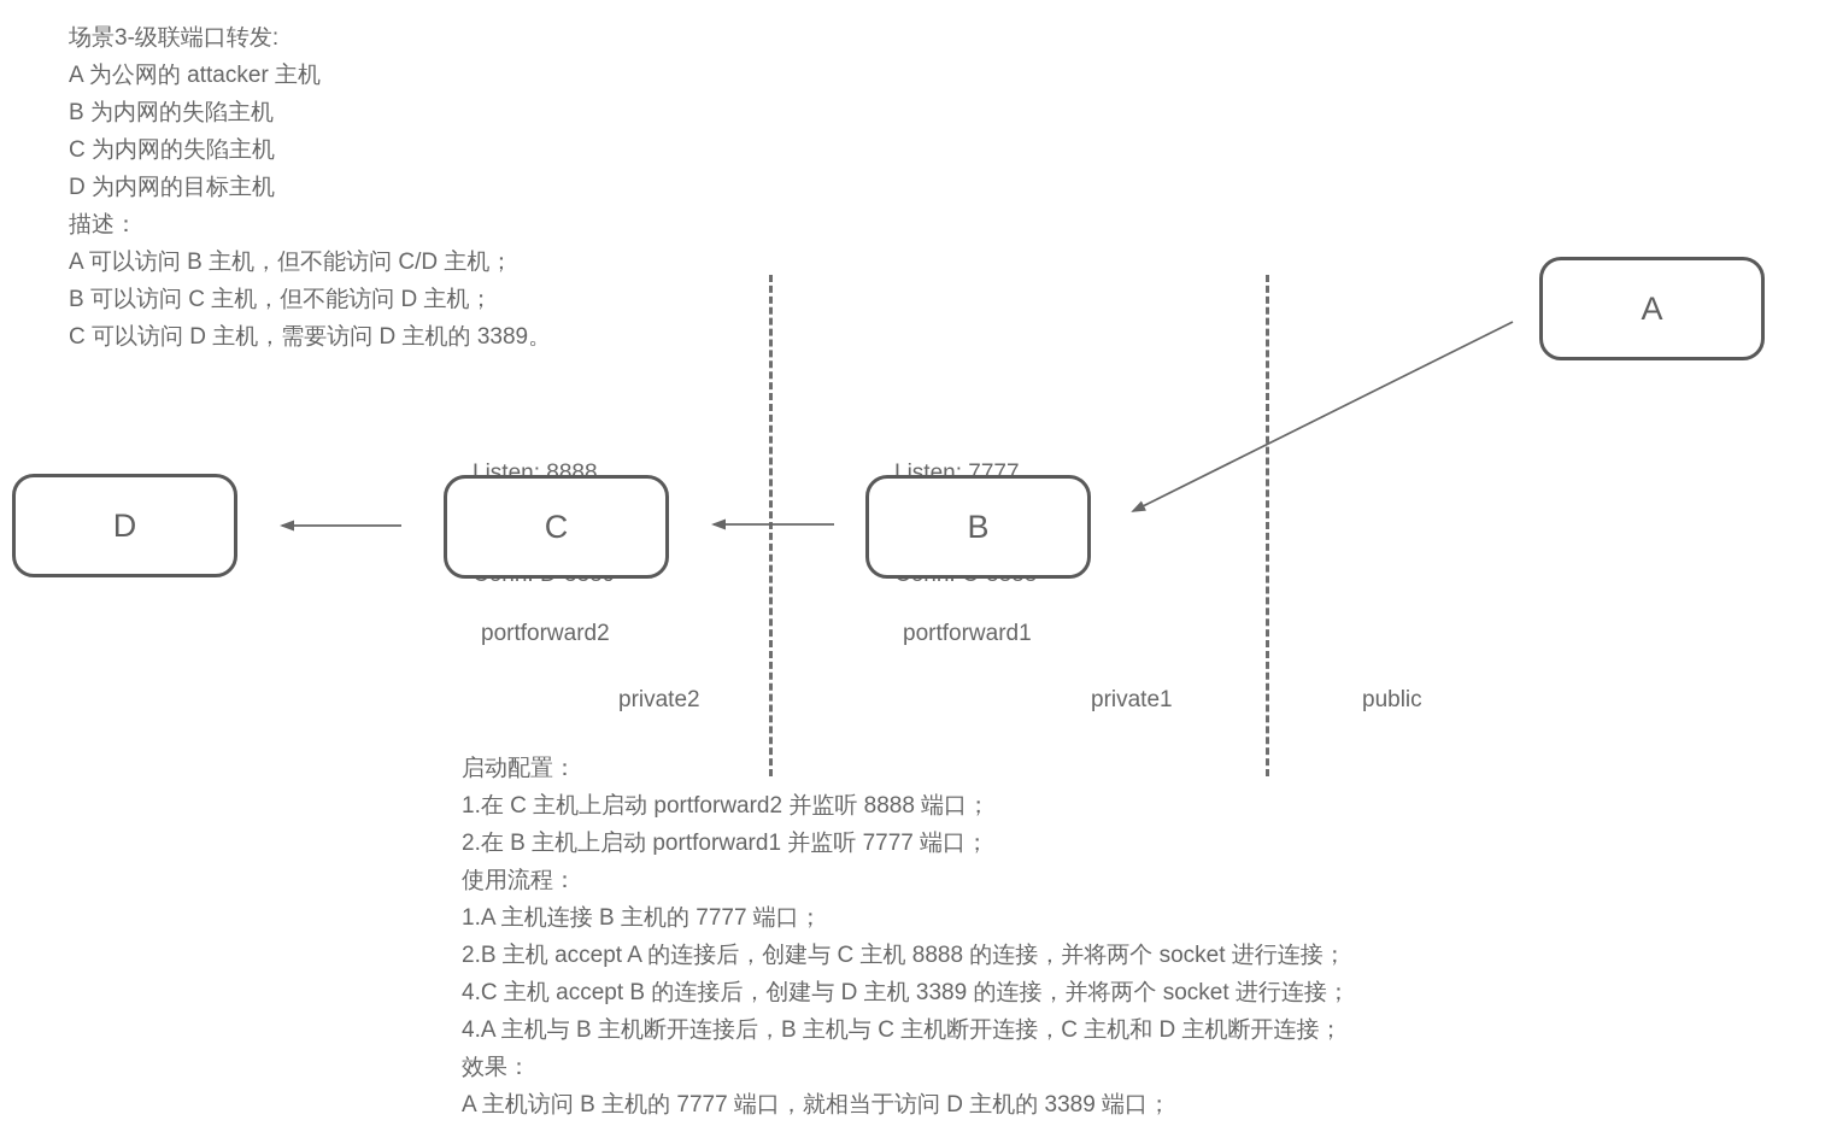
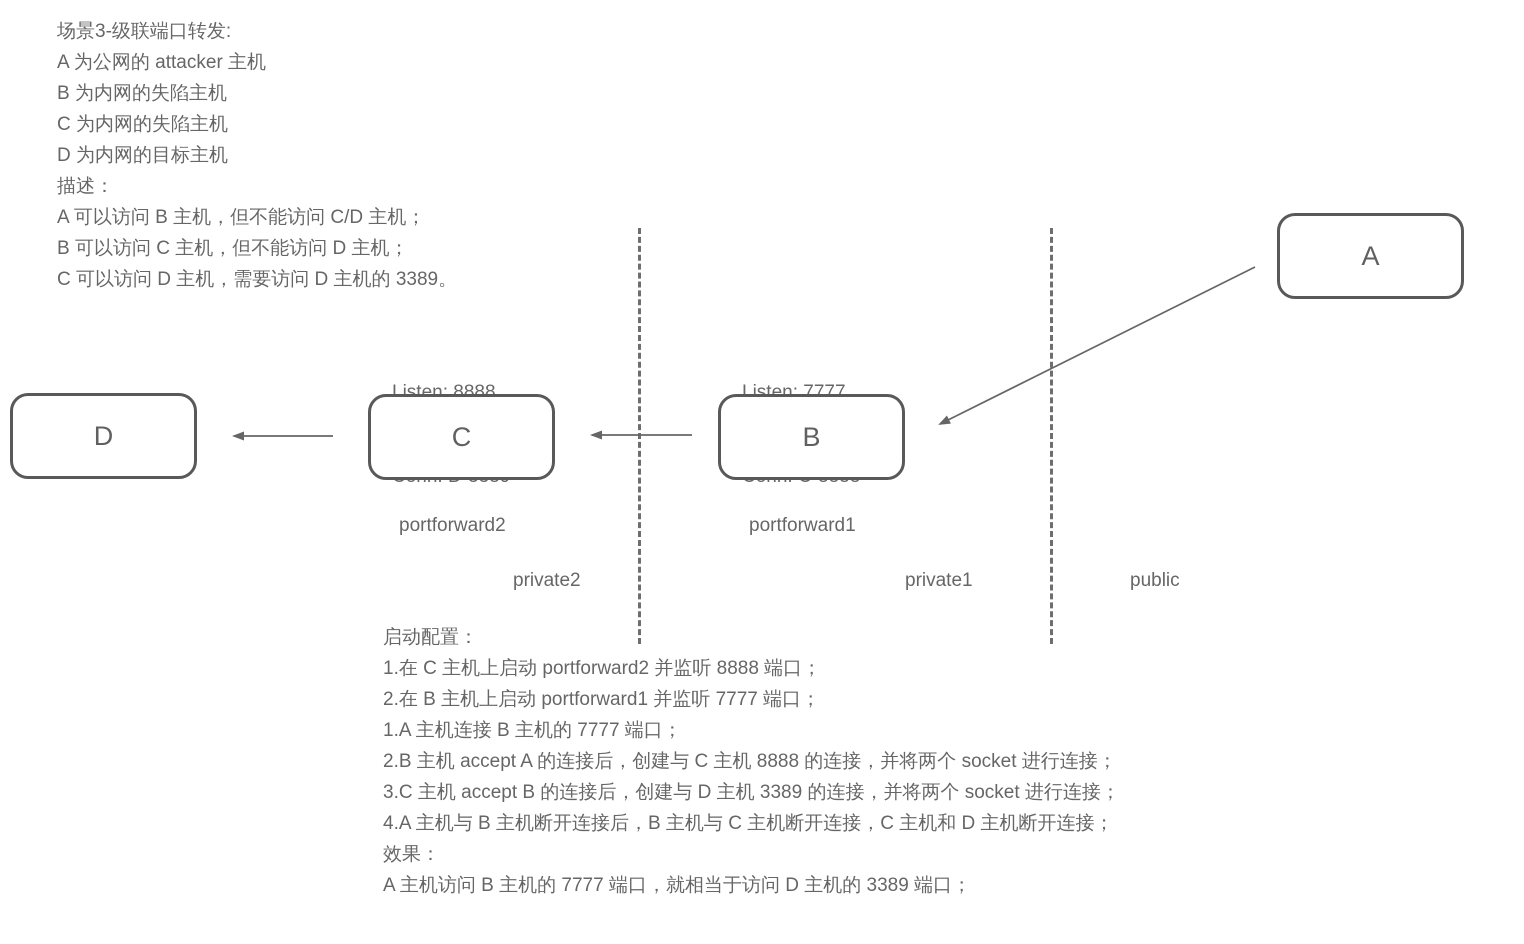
  场景3-级联端口转发:
  A 为公网的 attacker 主机
  B 为内网的失陷主机
  C 为内网的失陷主机
  D 为内网的目标主机
  描述：
  A 可以访问 B 主机，但不能访问 C/D 主机；
  B 可以访问 C 主机，但不能访问 D 主机；
  C 可以访问 D 主机，需要访问 D 主机的 3389。
  Listen: 7777
  Listen: 8888
  A
  B
  C
  D
  portforward2
  portforward1
  private2
  private1
  public
  启动配置：
  1.在 C 主机上启动 portforward2 并监听 8888 端口；
  2.在 B 主机上启动 portforward1 并监听 7777 端口；
- 使用流程：
  1.A 主机连接 B 主机的 7777 端口；
  2.B 主机 accept A 的连接后，创建与 C 主机 8888 的连接，并将两个 socket 进行连接；
- 4.C 主机 accept B 的连接后，创建与 D 主机 3389 的连接，并将两个 socket 进行连接；
+ 3.C 主机 accept B 的连接后，创建与 D 主机 3389 的连接，并将两个 socket 进行连接；
  4.A 主机与 B 主机断开连接后，B 主机与 C 主机断开连接，C 主机和 D 主机断开连接；
  效果：
  A 主机访问 B 主机的 7777 端口，就相当于访问 D 主机的 3389 端口；
